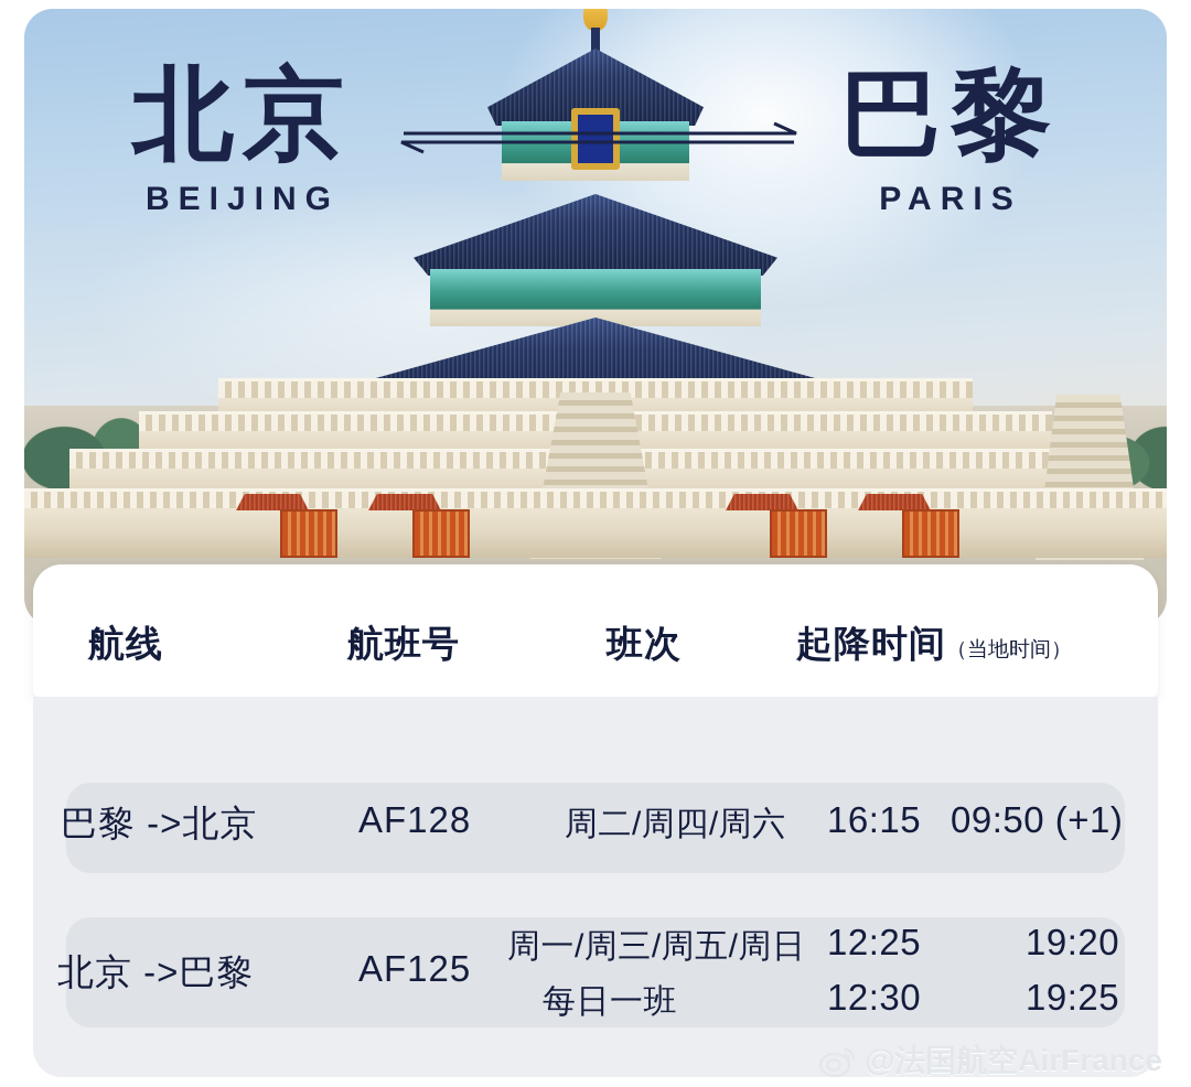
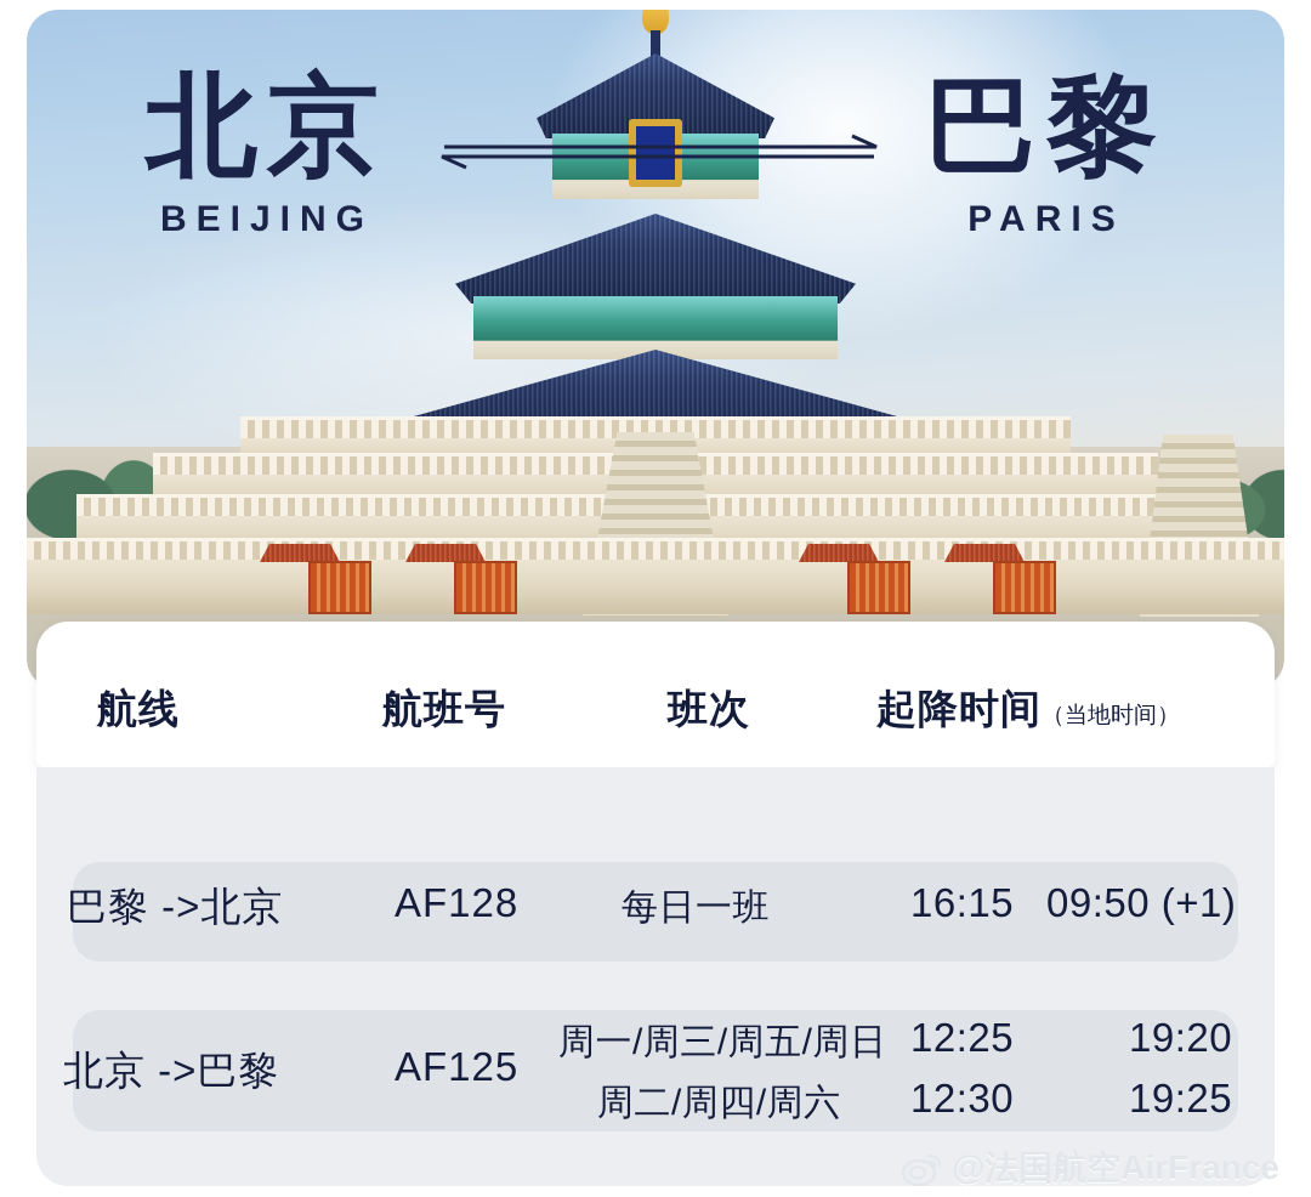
  北京
  BEIJING
  巴黎
  PARIS
  航线
  航班号
  班次
  起降时间（当地时间）
  巴黎 ->北京
  AF128
- 周二/周四/周六
+ 每日一班
  16:15
  09:50 (+1)
  北京 ->巴黎
  AF125
  周一/周三/周五/周日
- 每日一班
+ 周二/周四/周六
  12:25
  12:30
  19:20
  19:25
  @法国航空AirFrance
